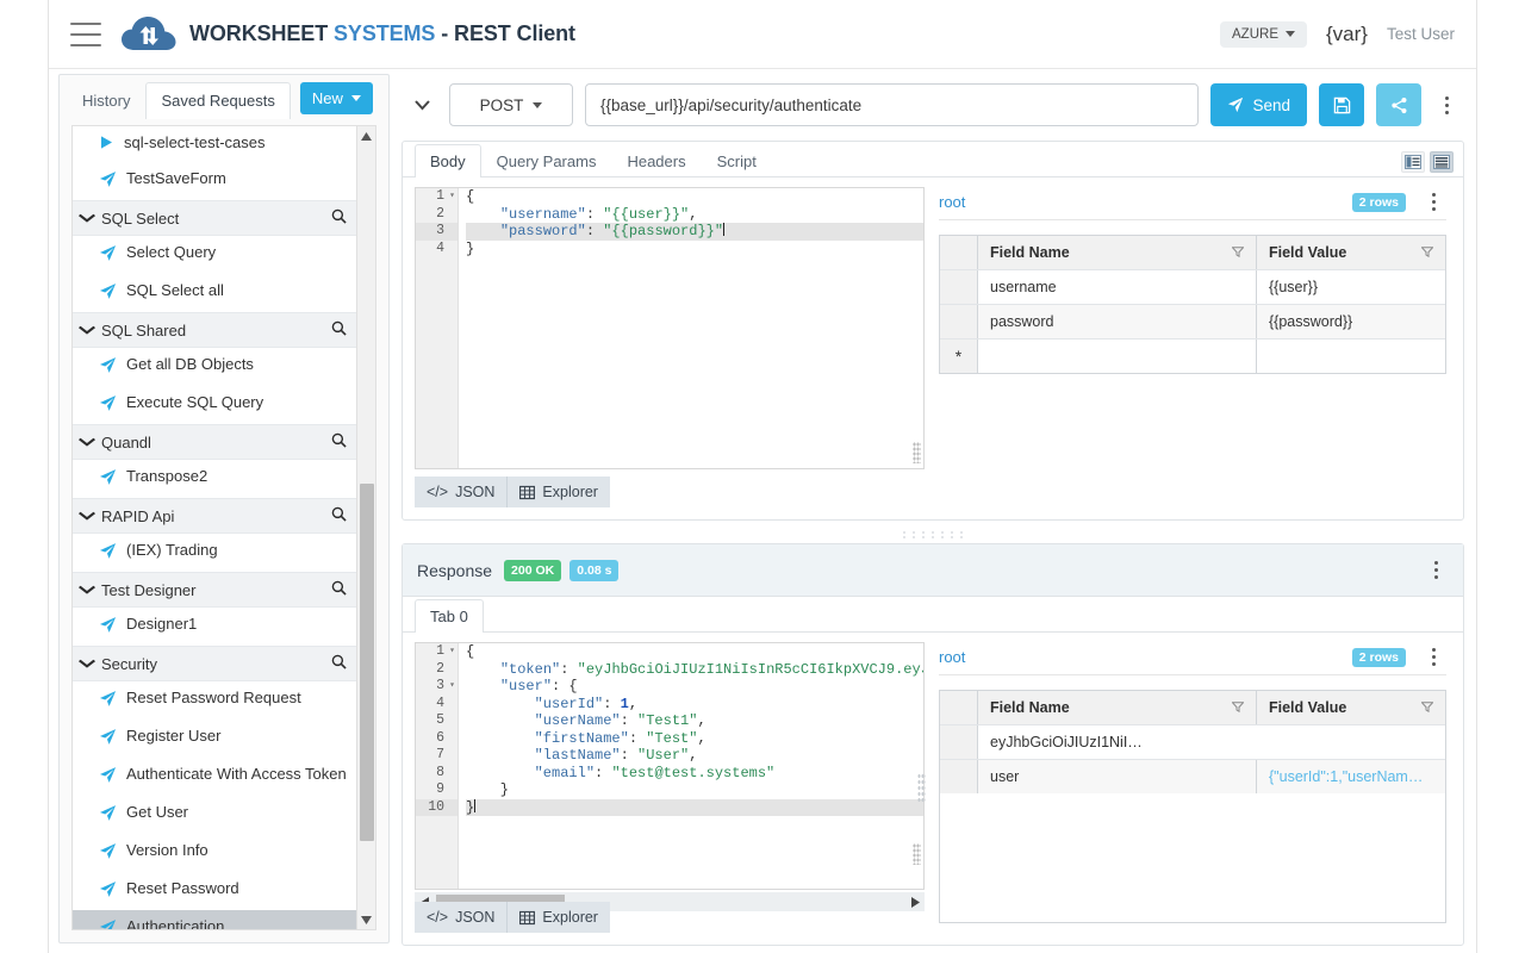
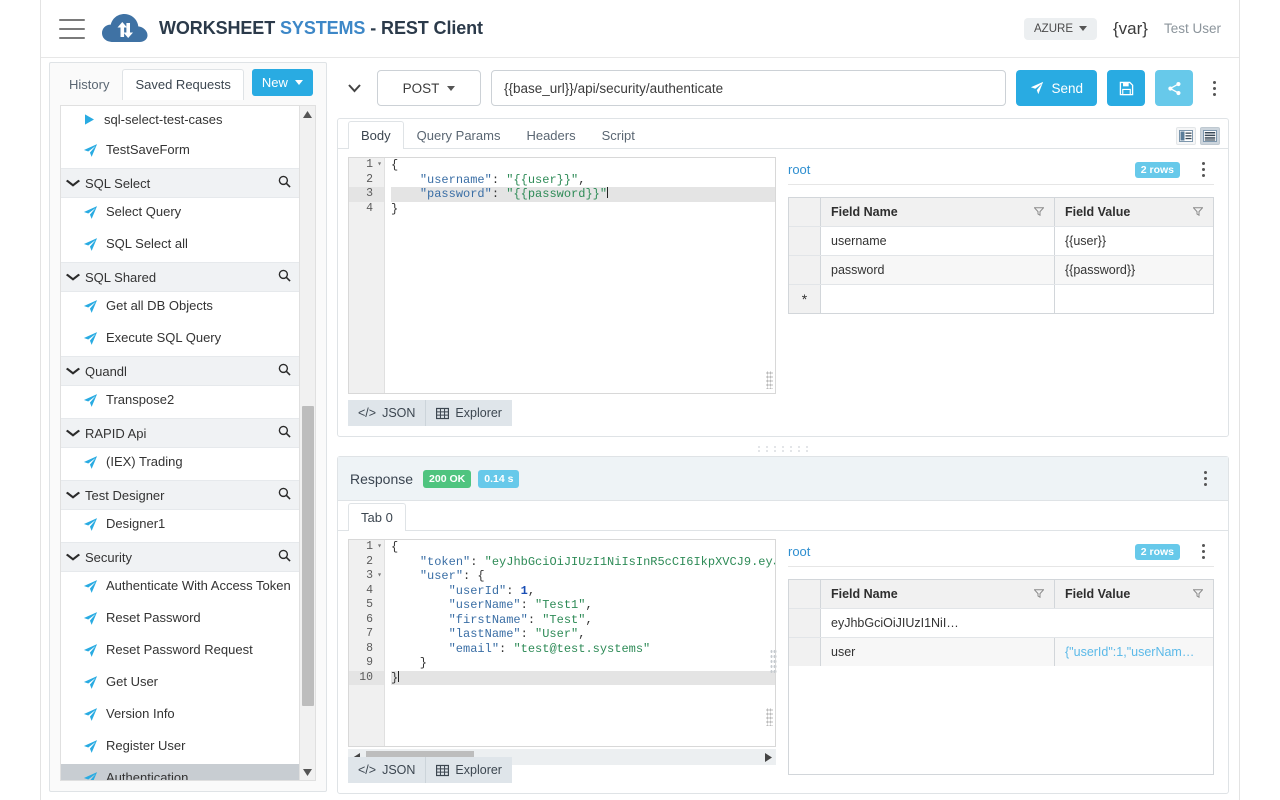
  WORKSHEET SYSTEMS - REST Client
  AZURE
  {var}
  Test User
  History
  Saved Requests
  New
  sql-select-test-cases
  TestSaveForm
  SQL Select
  Select Query
  SQL Select all
  SQL Shared
  Get all DB Objects
  Execute SQL Query
  Quandl
  Transpose2
  RAPID Api
  (IEX) Trading
  Test Designer
  Designer1
  Security
- Reset Password Request
+ Authenticate With Access Token
- Register User
+ Reset Password
- Authenticate With Access Token
+ Reset Password Request
  Get User
  Version Info
- Reset Password
+ Register User
  Authentication
  POST
  {{base_url}}/api/security/authenticate
  Send
  Body
  Query Params
  Headers
  Script
  1
  2
  3
  4
  {
  "username": "{{user}}",
  "password": "{{password}}"
  }
  </>
  JSON
  Explorer
  root
  2 rows
  Field Name
  Field Value
  username
  {{user}}
  password
  {{password}}
  *
  Response
  200 OK
- 0.08 s
+ 0.14 s
  Tab 0
  1
  2
  3
  4
  5
  6
  7
  8
  9
  10
  {
  "token": "eyJhbGciOiJIUzI1NiIsInR5cCI6IkpXVCJ9.ey
  "user": {
  "userId": 1,
  "userName": "Test1",
  "firstName": "Test",
  "lastName": "User",
  "email": "test@test.systems"
  }
  }
  </>
  JSON
  Explorer
  root
  2 rows
  Field Name
  Field Value
  eyJhbGciOiJIUzI1NiI…
  user
  {"userId":1,"userNam…
